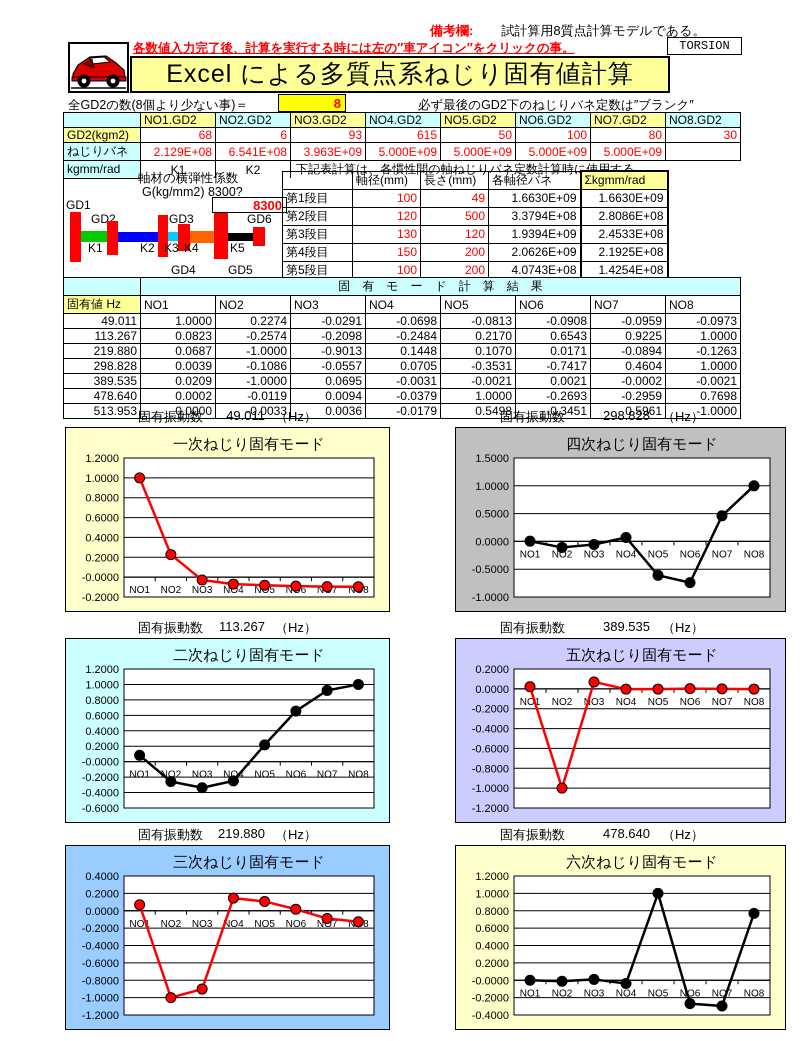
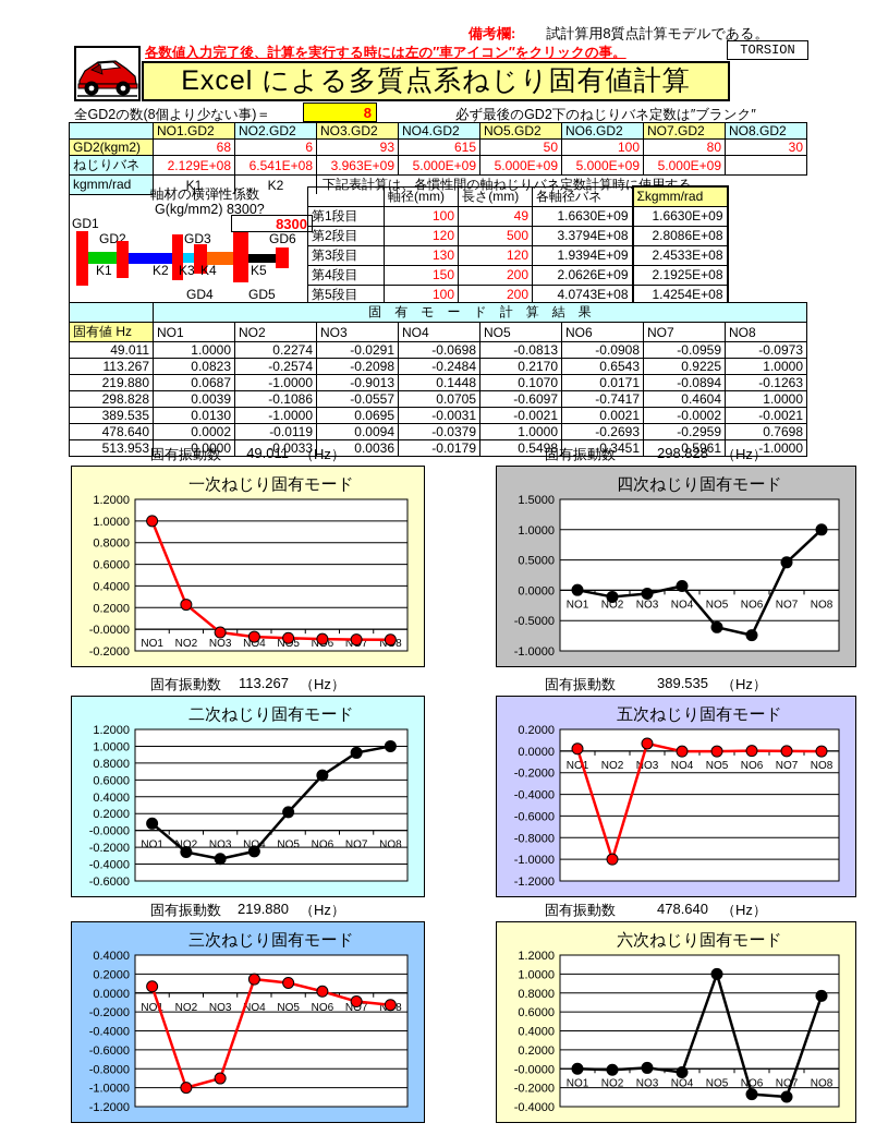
  備考欄: 試計算用8質点計算モデルである。
  TORSION
  各数値入力完了後、計算を実行する時には左の″車アイコン″をクリックの事。
  Excel による多質点系ねじり固有値計算
  全GD2の数(8個より少ない事)＝
  8
  必ず最後のGD2下のねじりバネ定数は″ブランク″
  	NO1.GD2	NO2.GD2	NO3.GD2	NO4.GD2	NO5.GD2	NO6.GD2	NO7.GD2	NO8.GD2
  GD2(kgm2)	68	6	93	615	50	100	80	30
  ねじりバネ	2.129E+08	6.541E+08	3.963E+09	5.000E+09	5.000E+09	5.000E+09	5.000E+09
  kgmm/rad	K1	K2	下記表計算は、各慣性間の軸ねじりバネ定数計算時に使用する。
  軸材の横弾性係数
  G(kg/mm2) 8300?
  8300
  	軸径(mm)	長さ(mm)	各軸径バネ	Σkgmm/rad
  第1段目	100	49	1.6630E+09	1.6630E+09
  第2段目	120	500	3.3794E+08	2.8086E+08
  第3段目	130	120	1.9394E+09	2.4533E+08
  第4段目	150	200	2.0626E+09	2.1925E+08
  第5段目	100	200	4.0743E+08	1.4254E+08
  GD1
  GD2
  GD3
  GD6
  GD4
  GD5
  K1
  K2
  K3
  K4
  K5
  	固 有 モ ー ド 計 算 結 果
  固有値 Hz	NO1	NO2	NO3	NO4	NO5	NO6	NO7	NO8
  49.011	1.0000	0.2274	-0.0291	-0.0698	-0.0813	-0.0908	-0.0959	-0.0973
  113.267	0.0823	-0.2574	-0.2098	-0.2484	0.2170	0.6543	0.9225	1.0000
  219.880	0.0687	-1.0000	-0.9013	0.1448	0.1070	0.0171	-0.0894	-0.1263
- 298.828	0.0039	-0.1086	-0.0557	0.0705	-0.3531	-0.7417	0.4604	1.0000
+ 298.828	0.0039	-0.1086	-0.0557	0.0705	-0.6097	-0.7417	0.4604	1.0000
- 389.535	0.0209	-1.0000	0.0695	-0.0031	-0.0021	0.0021	-0.0002	-0.0021
+ 389.535	0.0130	-1.0000	0.0695	-0.0031	-0.0021	0.0021	-0.0002	-0.0021
  478.640	0.0002	-0.0119	0.0094	-0.0379	1.0000	-0.2693	-0.2959	0.7698
  513.953	0.0000	-0.0033	0.0036	-0.0179	0.5498	-0.3451	0.5961	-1.0000
  固有振動数
  49.011
  （Hz）
  固有振動数
  298.828
  （Hz）
  固有振動数
  113.267
  （Hz）
  固有振動数
  389.535
  （Hz）
  固有振動数
  219.880
  （Hz）
  固有振動数
  478.640
  （Hz）
  1.2000
  1.0000
  0.8000
  0.6000
  0.4000
  0.2000
  -0.0000
  -0.2000
  NO1
  NO2
  NO3
  NO4
  一次ねじり固有モード
  1.5000
  1.0000
  0.5000
  0.0000
  -0.5000
  -1.0000
  NO1
  NO2
  NO3
  NO4
  NO5
  NO6
  NO7
  NO8
  四次ねじり固有モード
  1.2000
  1.0000
  0.8000
  0.6000
  0.4000
  0.2000
  -0.0000
  -0.2000
  -0.4000
  -0.6000
  NO1
  NO3
  NO4
  NO5
  NO6
  NO7
  NO8
  二次ねじり固有モード
  0.2000
  0.0000
  -0.2000
  -0.4000
  -0.6000
  -0.8000
  -1.0000
  -1.2000
  NO1
  NO2
  NO4
  NO5
  NO6
  NO7
  NO8
  五次ねじり固有モード
  0.4000
  0.2000
  0.0000
  -0.2000
  -0.4000
  -0.6000
  -0.8000
  -1.0000
  -1.2000
  NO2
  NO3
  NO4
  NO5
  NO6
  NO7
  三次ねじり固有モード
  1.2000
  1.0000
  0.8000
  0.6000
  0.4000
  0.2000
  -0.0000
  -0.2000
  -0.4000
  NO1
  NO2
  NO3
  NO4
  NO5
  NO6
  NO7
  NO8
  六次ねじり固有モード
